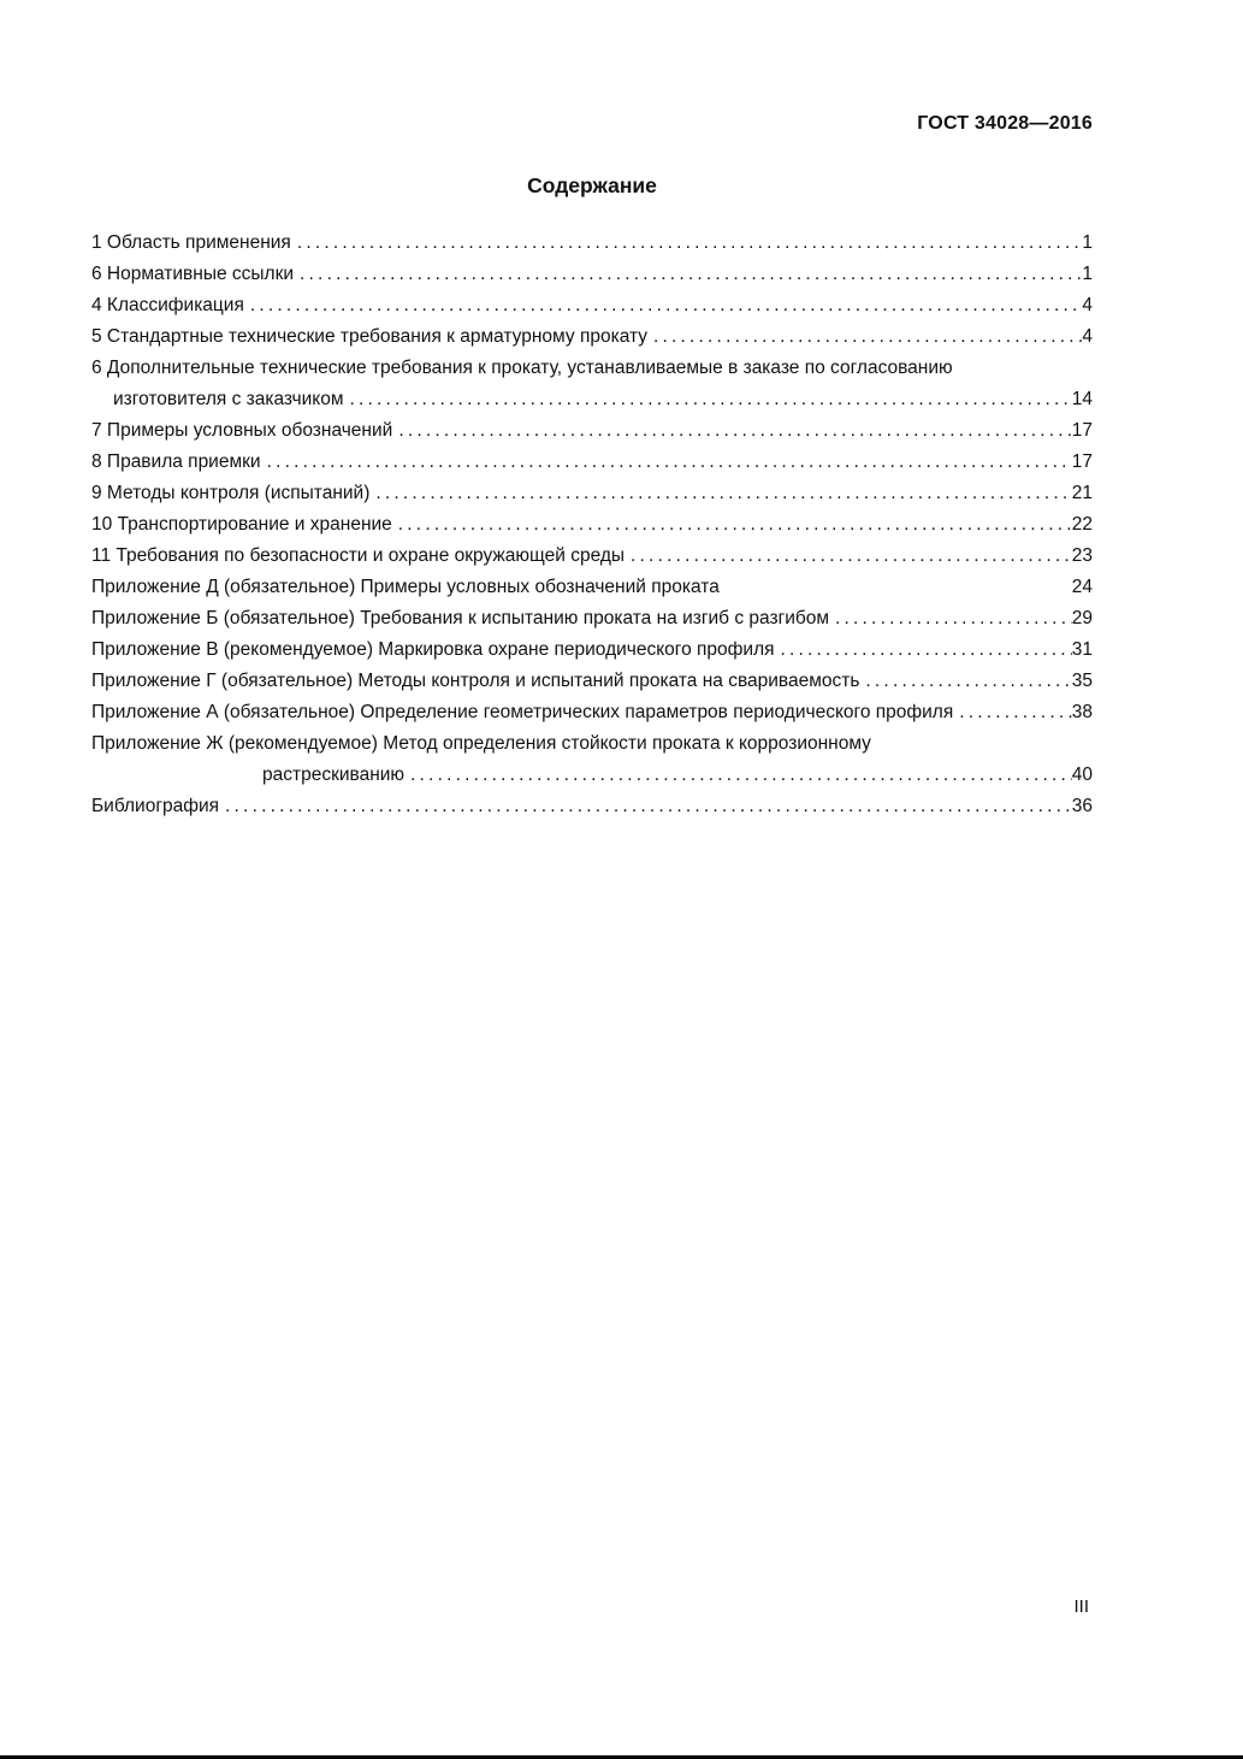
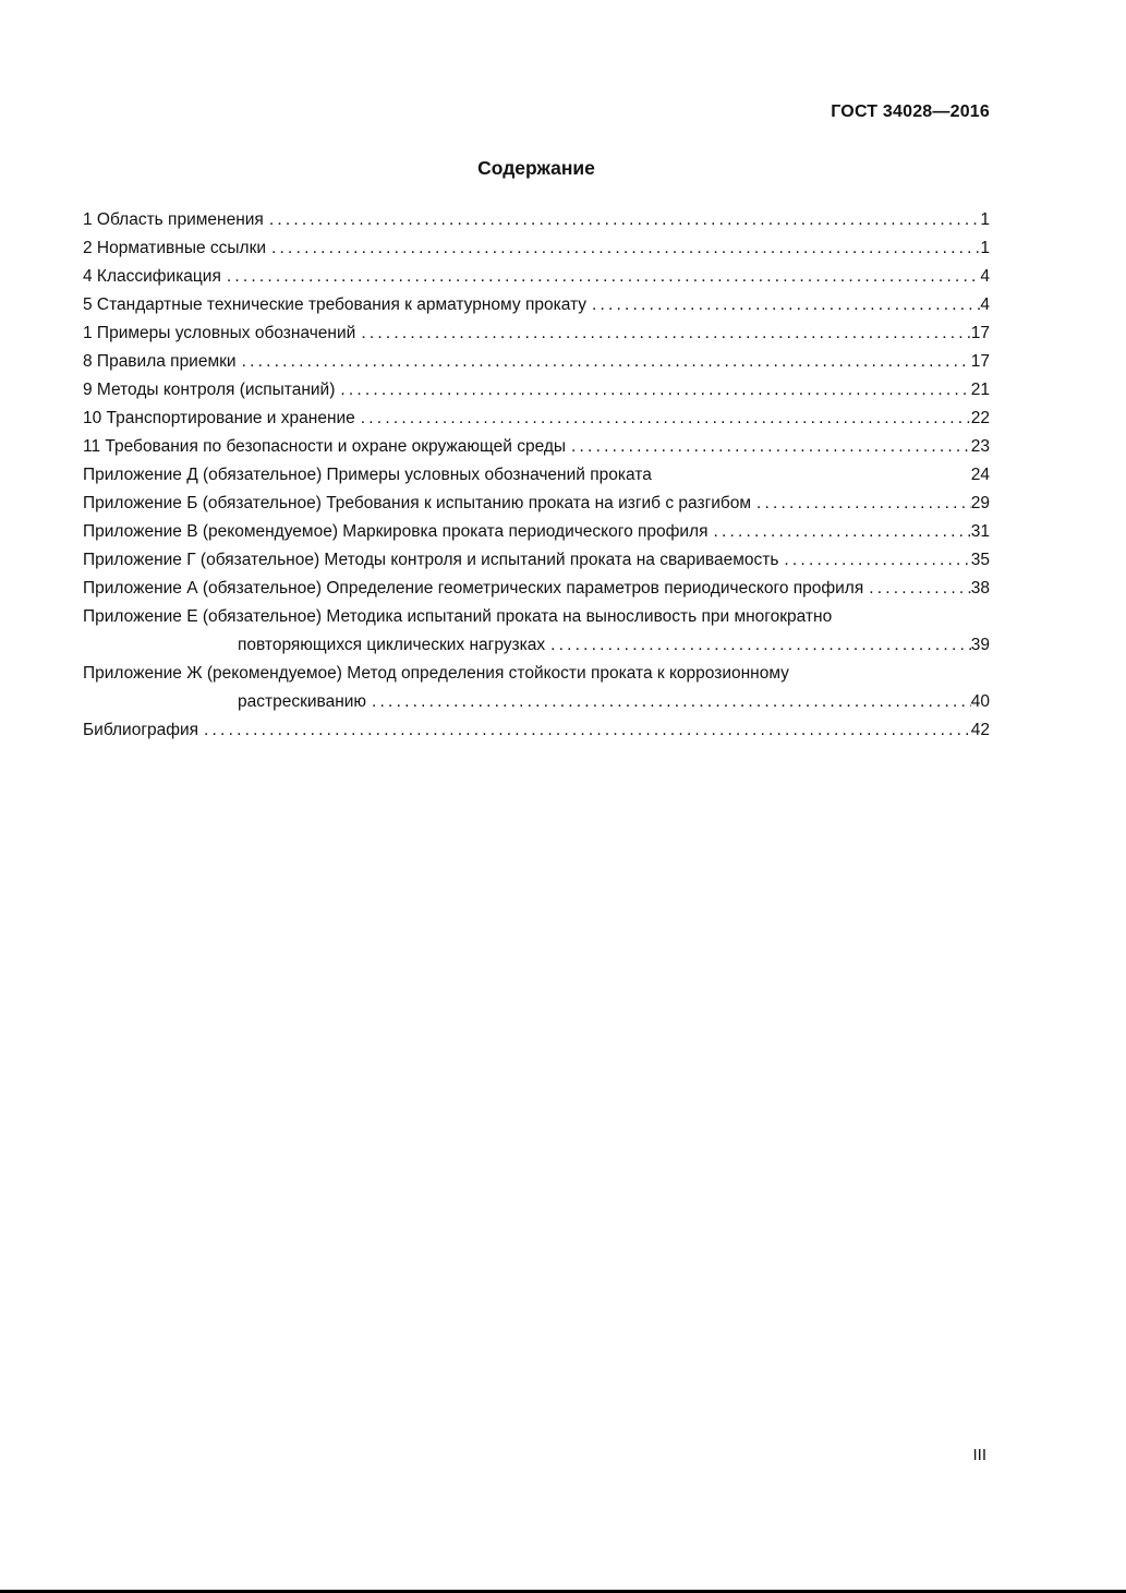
  ГОСТ 34028—2016
  Содержание
  1 Область применения
  1
- 6 Нормативные ссылки
+ 2 Нормативные ссылки
  1
  4 Классификация
  4
  5 Стандартные технические требования к арматурному прокату
  4
- 6 Дополнительные технические требования к прокату, устанавливаемые в заказе по согласованию
- изготовителя с заказчиком
- 14
- 7 Примеры условных обозначений
+ 1 Примеры условных обозначений
  17
  8 Правила приемки
  17
  9 Методы контроля (испытаний)
  21
  10 Транспортирование и хранение
  22
  11 Требования по безопасности и охране окружающей среды
  23
  Приложение Д (обязательное) Примеры условных обозначений проката
  24
  Приложение Б (обязательное) Требования к испытанию проката на изгиб с разгибом
  29
- Приложение В (рекомендуемое) Маркировка охране периодического профиля
+ Приложение В (рекомендуемое) Маркировка проката периодического профиля
  31
  Приложение Г (обязательное) Методы контроля и испытаний проката на свариваемость
  35
  Приложение А (обязательное) Определение геометрических параметров периодического профиля
  38
+ Приложение Е (обязательное) Методика испытаний проката на выносливость при многократно
+ повторяющихся циклических нагрузках
+ 39
  Приложение Ж (рекомендуемое) Метод определения стойкости проката к коррозионному
  растрескиванию
  40
  Библиография
- 36
+ 42
  III
